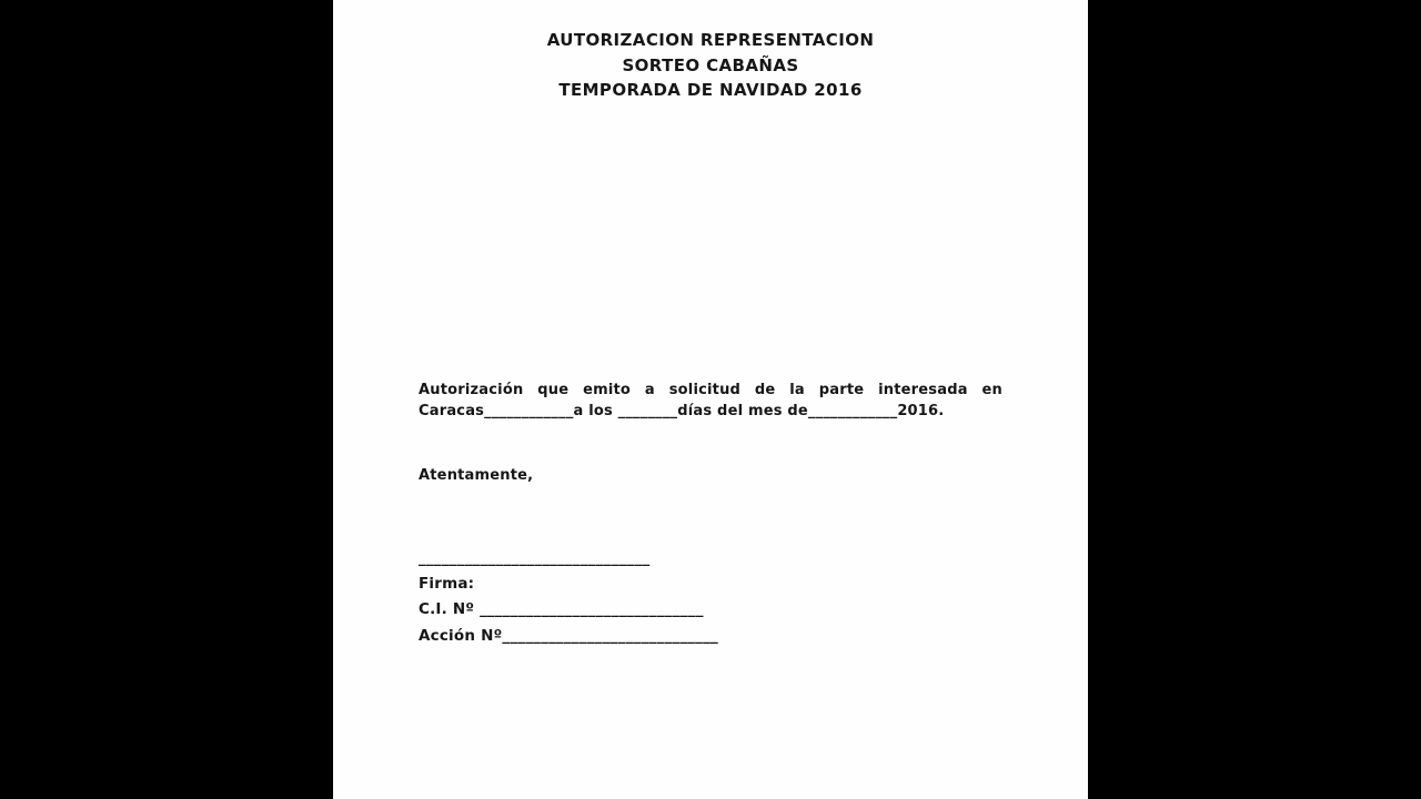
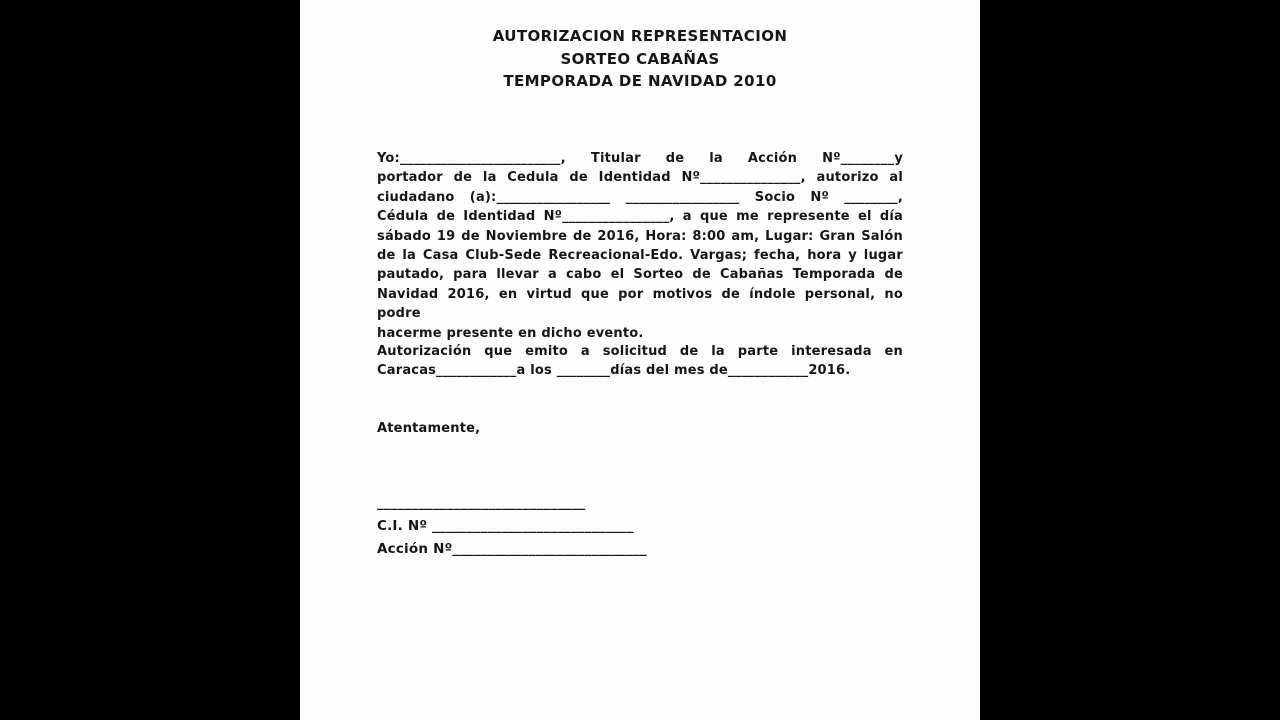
  AUTORIZACION REPRESENTACION
  SORTEO CABAÑAS
- TEMPORADA DE NAVIDAD 2016
+ TEMPORADA DE NAVIDAD 2010
+ Yo:________________________, Titular de la Acción Nº________y
+ portador de la Cedula de Identidad Nº_______________, autorizo al
+ ciudadano (a):_________________ _________________ Socio Nº ________,
+ Cédula de Identidad Nº________________, a que me represente el día
+ sábado 19 de Noviembre de 2016, Hora: 8:00 am, Lugar: Gran Salón
+ de la Casa Club-Sede Recreacional-Edo. Vargas; fecha, hora y lugar
+ pautado, para llevar a cabo el Sorteo de Cabañas Temporada de
+ Navidad 2016, en virtud que por motivos de índole personal, no podre
+ hacerme presente en dicho evento.
  Autorización que emito a solicitud de la parte interesada en
  Caracas____________a los ________días del mes de____________2016.
  Atentamente,
  ______________________________
- Firma:
  C.I. Nº _____________________________
  Acción Nº____________________________
